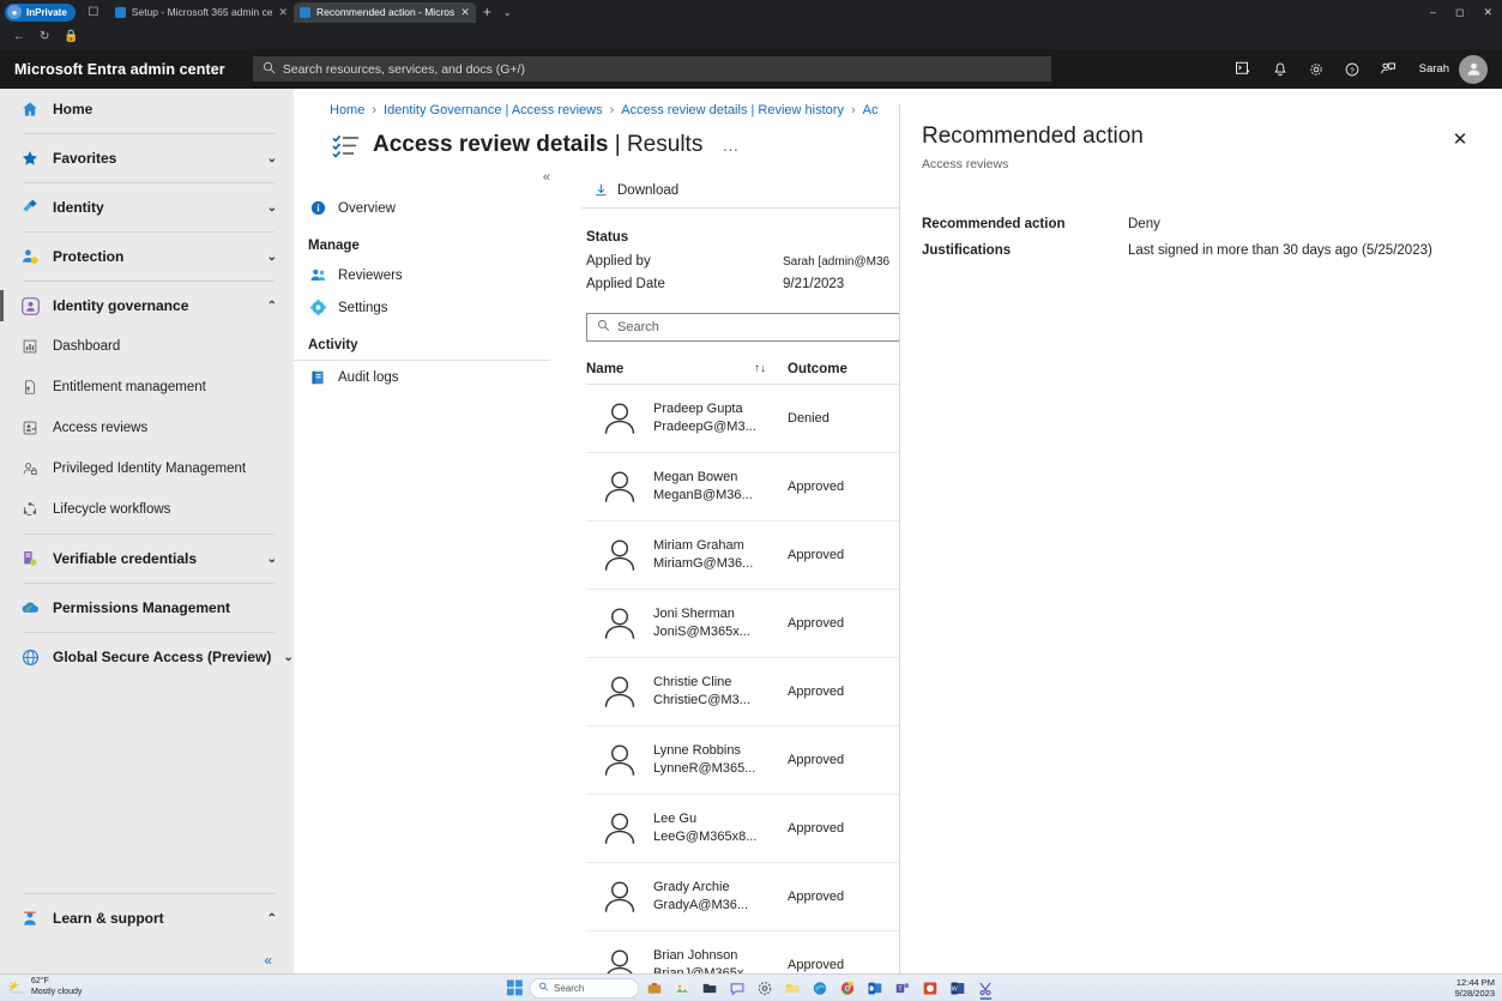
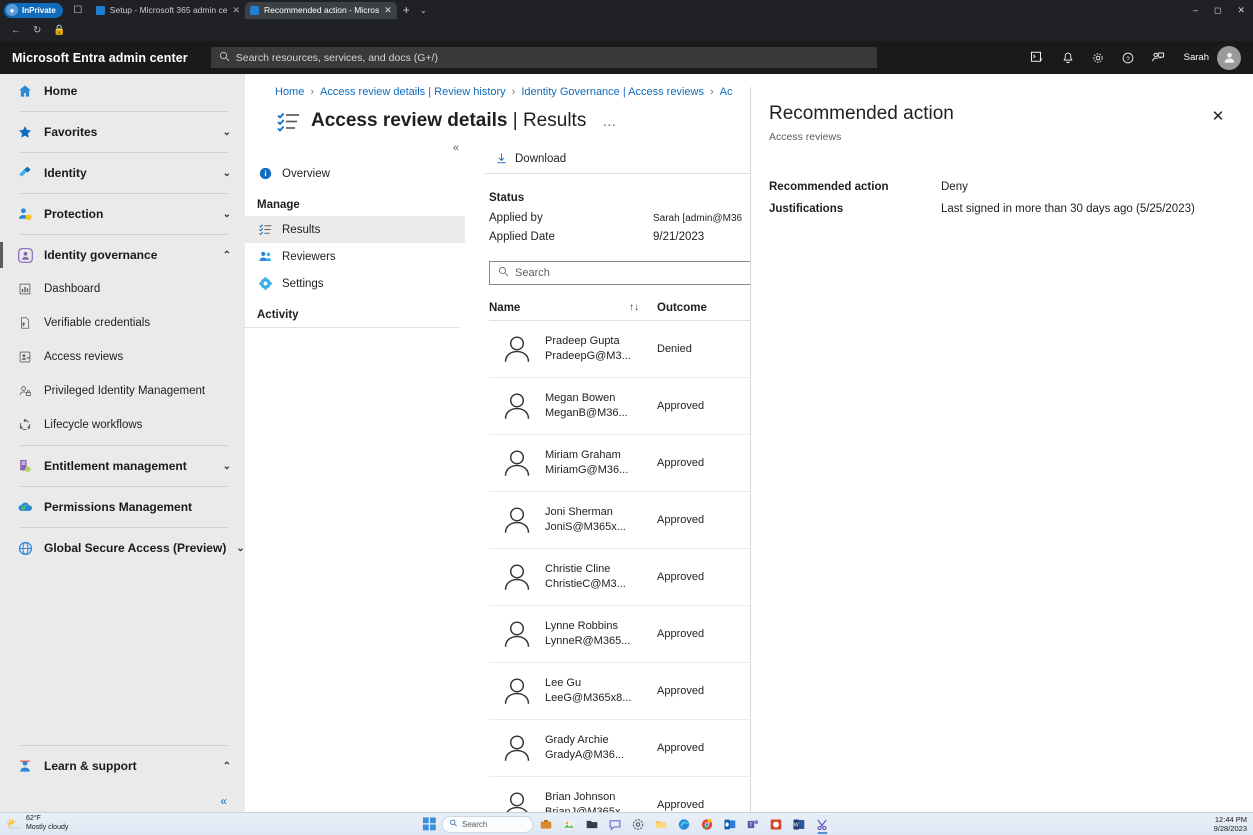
  ●
  InPrivate
  ☐
  Setup - Microsoft 365 admin ce
  ✕
  Recommended action - Micros
  ✕
  +
  ⌄
  –
  ◻
  ✕
  ←
  ↻
  🔒
  Microsoft Entra admin center
  Search resources, services, and docs (G+/)
  Sarah
  Home
  Favorites
  ⌄
  Identity
  ⌄
  Protection
  ⌄
  Identity governance
  ⌃
  Dashboard
- Entitlement management
+ Verifiable credentials
  Access reviews
  Privileged Identity Management
  Lifecycle workflows
- Verifiable credentials
+ Entitlement management
  ⌄
  Permissions Management
  Global Secure Access (Preview)
  ⌄
  Learn & support
  ⌃
  «
  Home
  ›
- Identity Governance | Access reviews
+ Access review details | Review history
  ›
- Access review details | Review history
+ Identity Governance | Access reviews
  ›
  Ac
  Access review details | Results
  …
  «
  Overview
  Manage
+ Results
  Reviewers
  Settings
  Activity
- Audit logs
  Download
  Status
  Applied by
  Sarah [admin@M36
  Applied Date
  9/21/2023
  Search
  Name
  ↑↓
  Outcome
  Pradeep Gupta
  PradeepG@M3...
  Denied
  Megan Bowen
  MeganB@M36...
  Approved
  Miriam Graham
  MiriamG@M36...
  Approved
  Joni Sherman
  JoniS@M365x...
  Approved
  Christie Cline
  ChristieC@M3...
  Approved
  Lynne Robbins
  LynneR@M365...
  Approved
  Lee Gu
  LeeG@M365x8...
  Approved
  Grady Archie
  GradyA@M36...
  Approved
  Brian Johnson
  Approved
  Recommended action
  Access reviews
  ✕
  Recommended action
  Deny
  Justifications
  Last signed in more than 30 days ago (5/25/2023)
  ⛅
  Search
  12:44 PM
  9/28/2023
